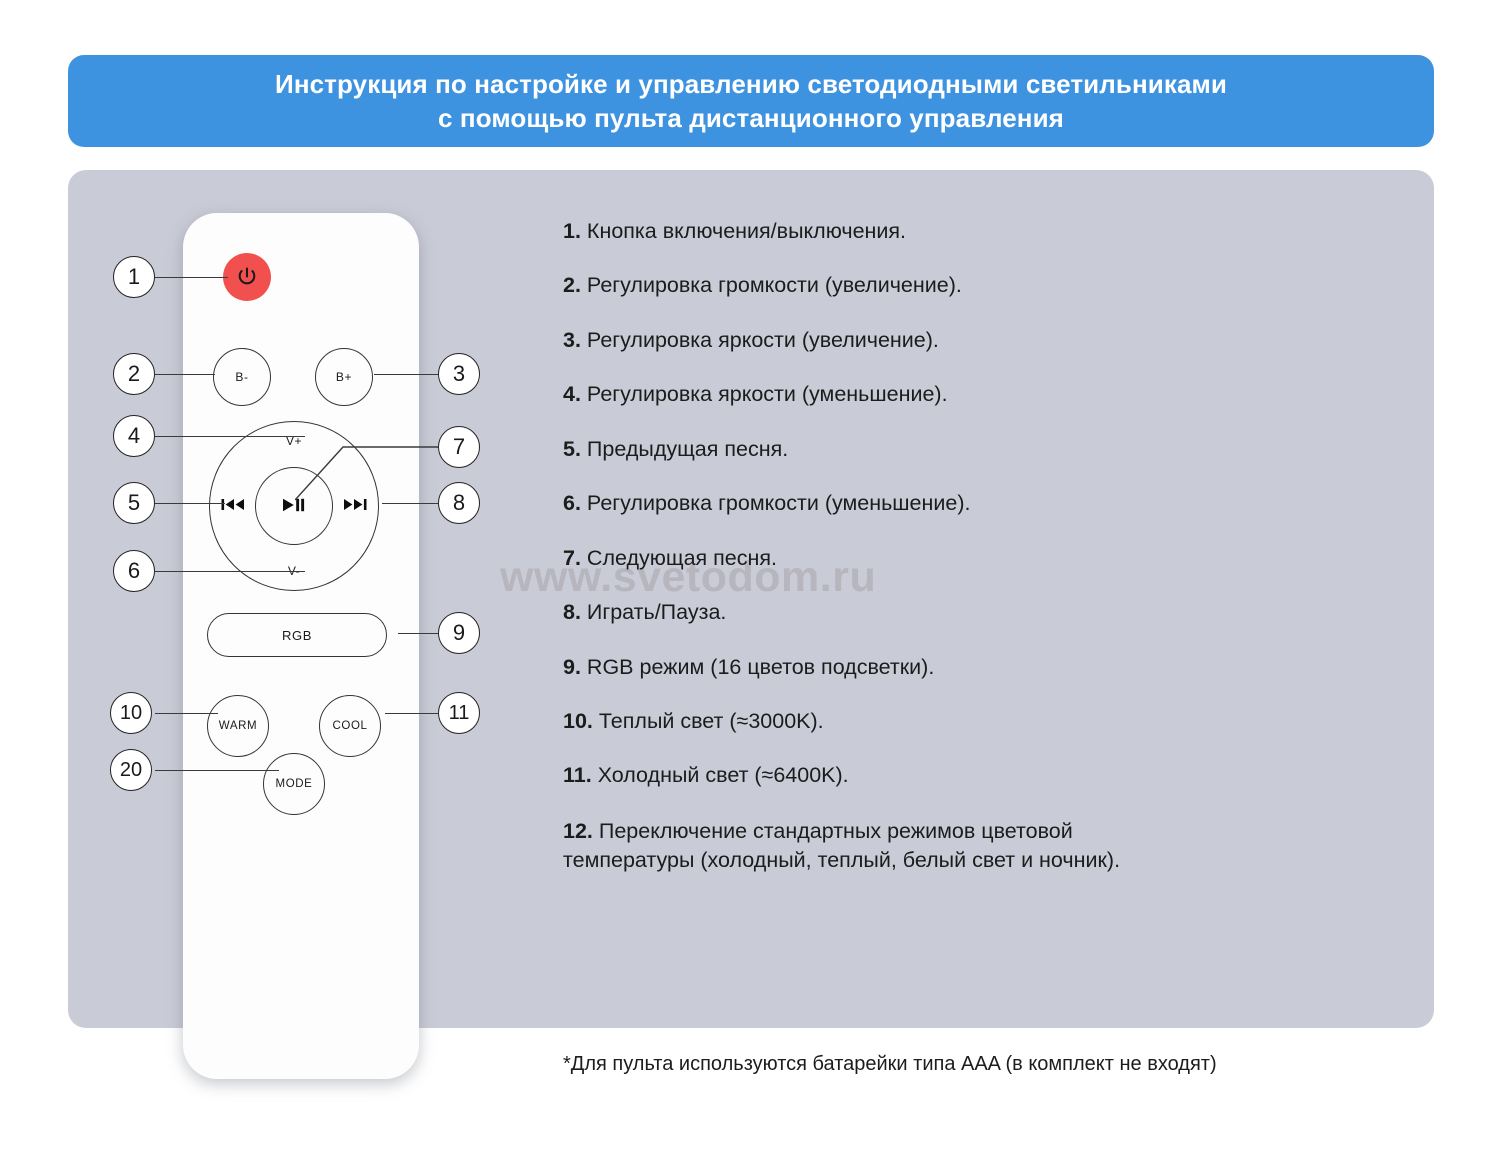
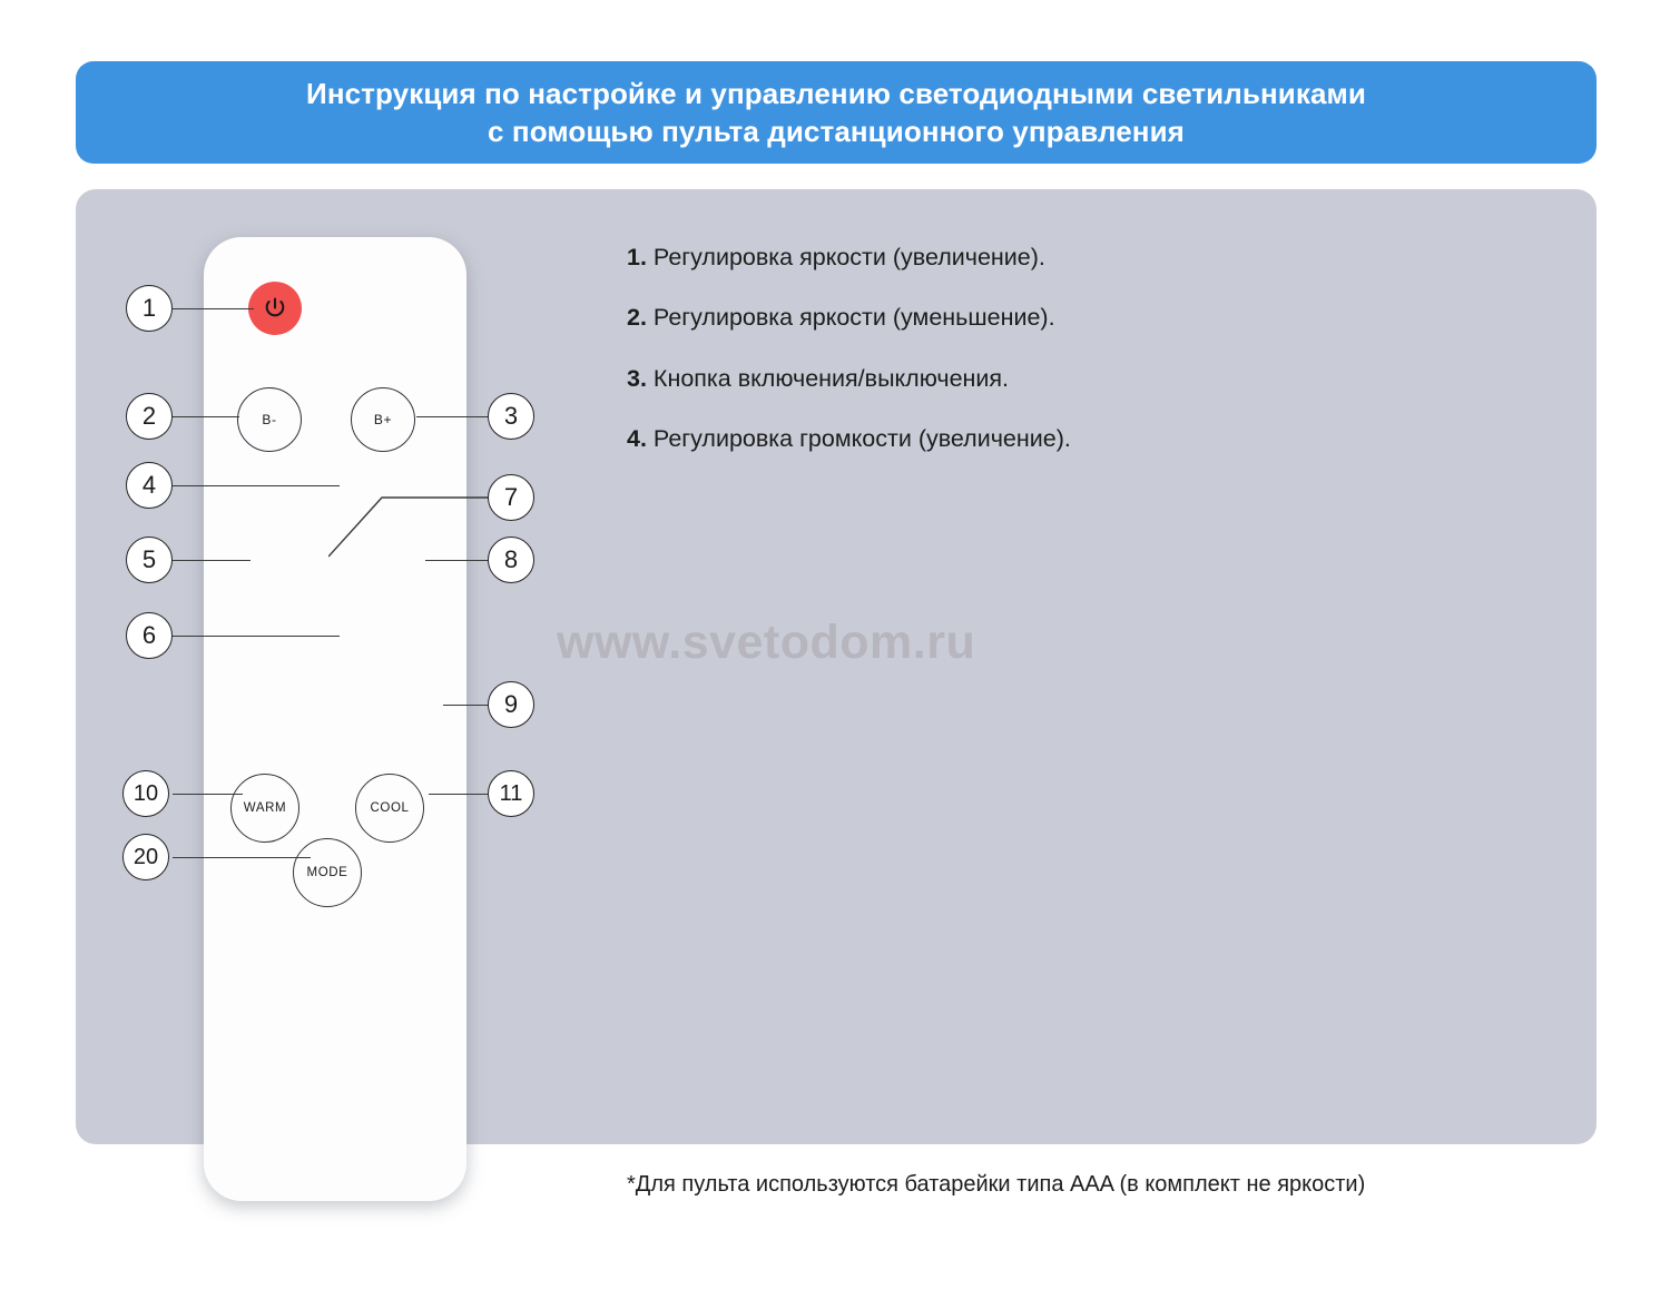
  Инструкция по настройке и управлению светодиодными светильниками
  с помощью пульта дистанционного управления
  1
  2
  3
  4
  5
  6
  7
  8
  9
  10
  11
  20
  B-
  B+
- V+
- RGB
  WARM
  COOL
  MODE
  www.svetodom.ru
- 1. Кнопка включения/выключения.
+ 1. Регулировка яркости (увеличение).
- 2. Регулировка громкости (увеличение).
+ 2. Регулировка яркости (уменьшение).
- 3. Регулировка яркости (увеличение).
+ 3. Кнопка включения/выключения.
- 4. Регулировка яркости (уменьшение).
+ 4. Регулировка громкости (увеличение).
- 5. Предыдущая песня.
- 6. Регулировка громкости (уменьшение).
- 7. Следующая песня.
- 8. Играть/Пауза.
- 9. RGB режим (16 цветов подсветки).
- 10. Теплый свет (≈3000K).
- 11. Холодный свет (≈6400K).
- 12. Переключение стандартных режимов цветовой температуры (холодный, теплый, белый свет и ночник).
- *Для пульта используются батарейки типа AAA (в комплект не входят)
+ *Для пульта используются батарейки типа AAA (в комплект не яркости)
